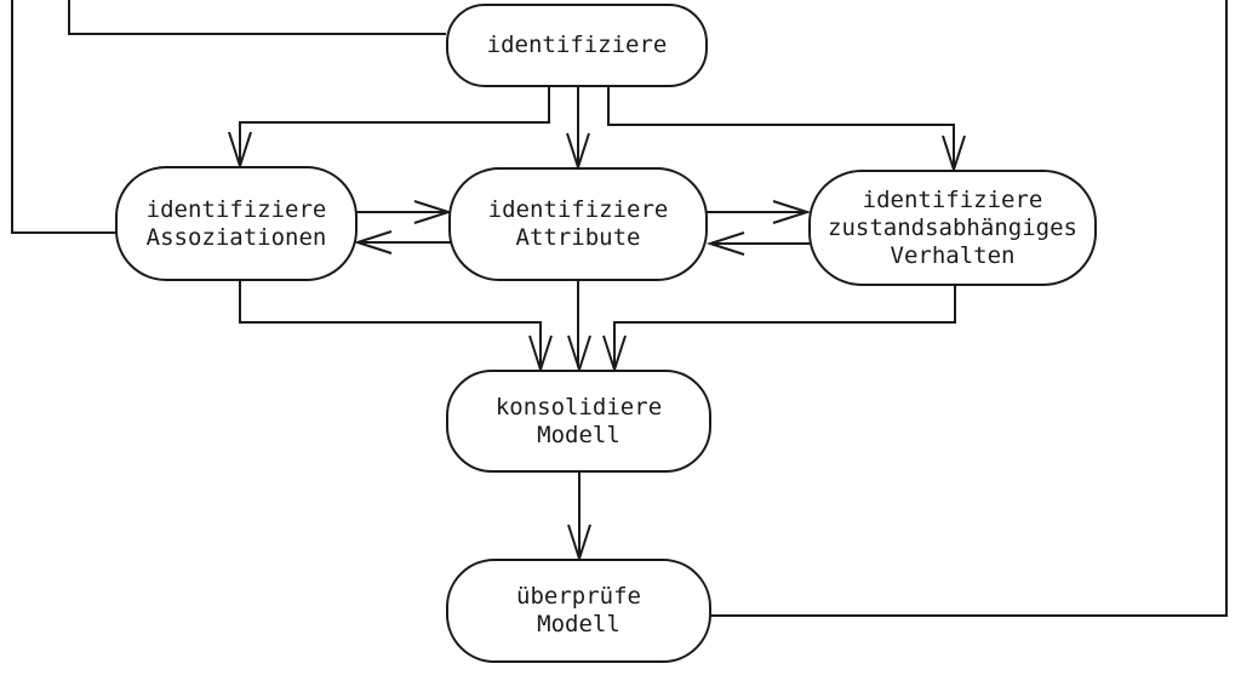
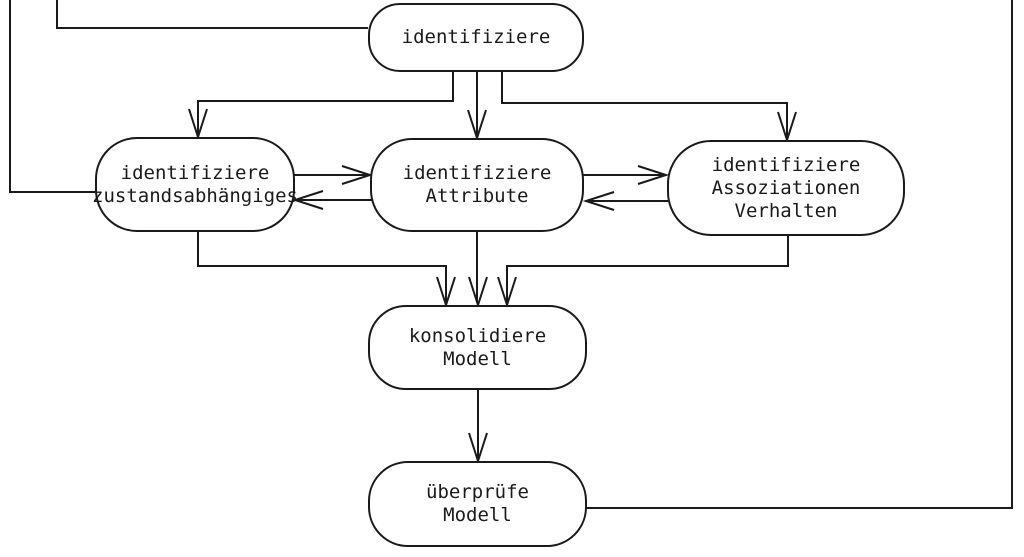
  identifiziere
  identifiziere
- Assoziationen
+ zustandsabhängiges
  identifiziere
  Attribute
  identifiziere
- zustandsabhängiges
+ Assoziationen
  Verhalten
  konsolidiere
  Modell
  überprüfe
  Modell
